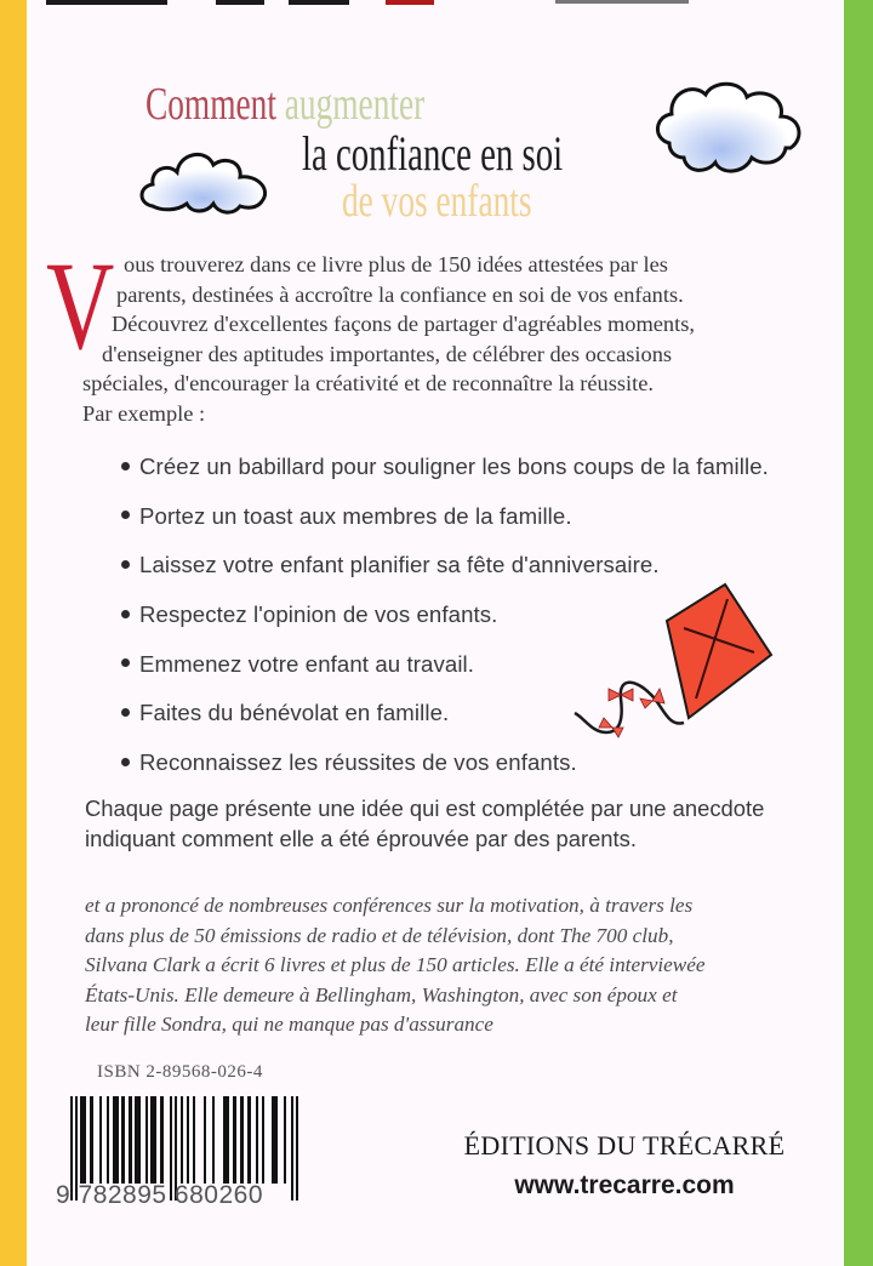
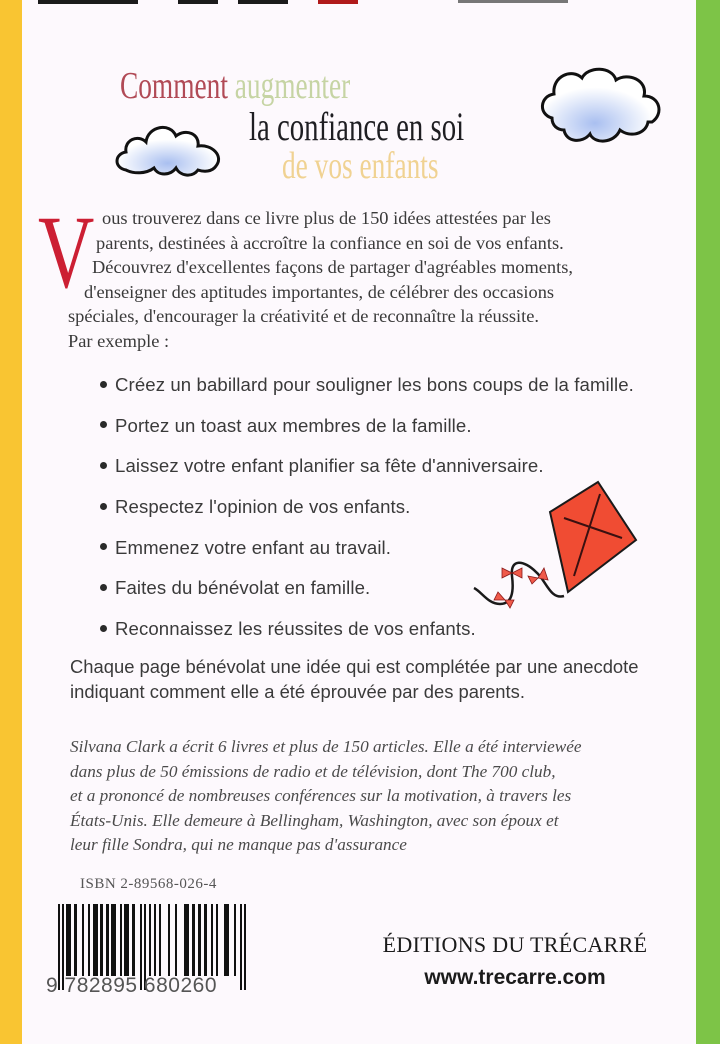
  Comment augmenter
  la confiance en soi
  de vos enfants
  V
  ous trouverez dans ce livre plus de 150 idées attestées par les
  parents, destinées à accroître la confiance en soi de vos enfants.
  Découvrez d'excellentes façons de partager d'agréables moments,
  d'enseigner des aptitudes importantes, de célébrer des occasions
  spéciales, d'encourager la créativité et de reconnaître la réussite.
  Par exemple :
  Créez un babillard pour souligner les bons coups de la famille.
  Portez un toast aux membres de la famille.
  Laissez votre enfant planifier sa fête d'anniversaire.
  Respectez l'opinion de vos enfants.
  Emmenez votre enfant au travail.
  Faites du bénévolat en famille.
  Reconnaissez les réussites de vos enfants.
- Chaque page présente une idée qui est complétée par une anecdote
+ Chaque page bénévolat une idée qui est complétée par une anecdote
  indiquant comment elle a été éprouvée par des parents.
- et a prononcé de nombreuses conférences sur la motivation, à travers les
+ Silvana Clark a écrit 6 livres et plus de 150 articles. Elle a été interviewée
  dans plus de 50 émissions de radio et de télévision, dont The 700 club,
- Silvana Clark a écrit 6 livres et plus de 150 articles. Elle a été interviewée
+ et a prononcé de nombreuses conférences sur la motivation, à travers les
  États-Unis. Elle demeure à Bellingham, Washington, avec son époux et
  leur fille Sondra, qui ne manque pas d'assurance
  ISBN 2-89568-026-4
  9 782895 680260
  ÉDITIONS DU TRÉCARRÉ
  www.trecarre.com
